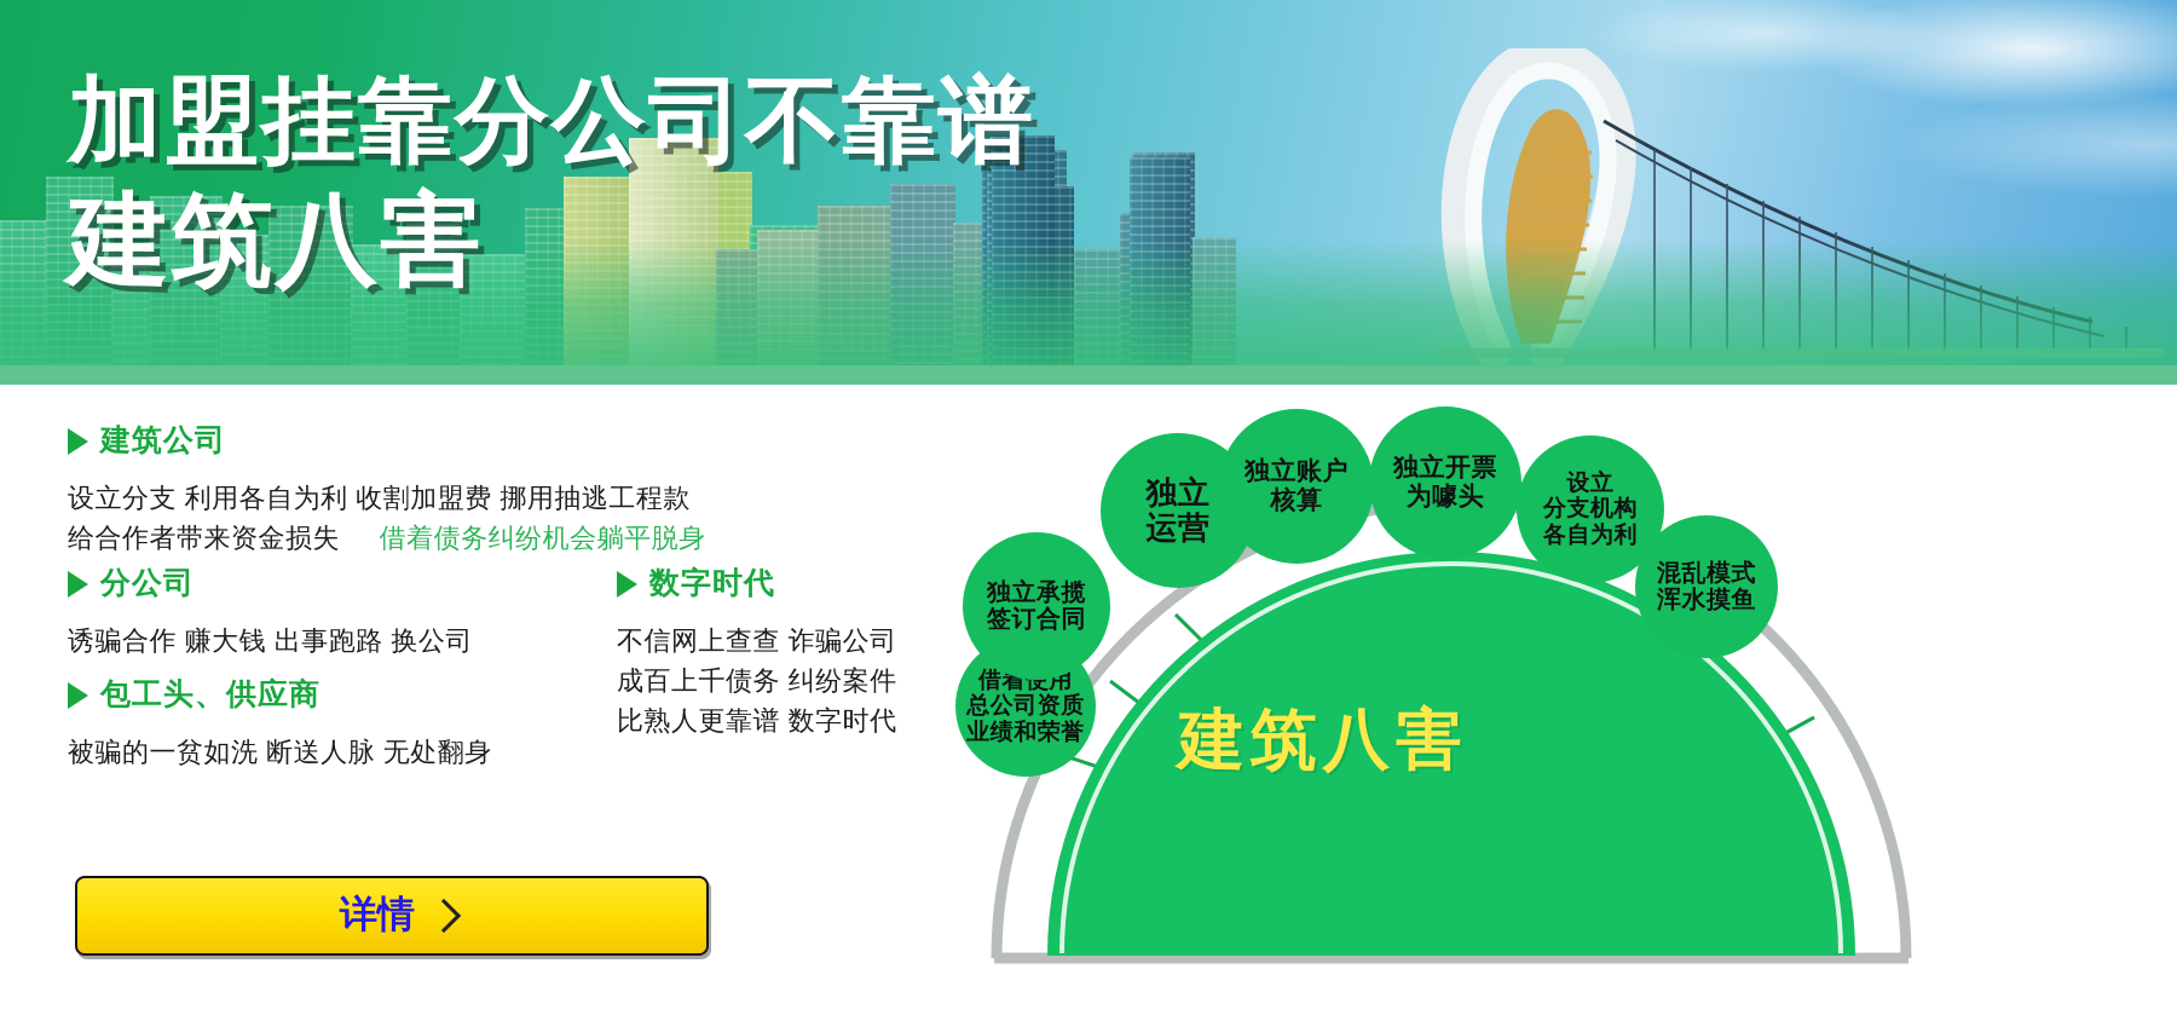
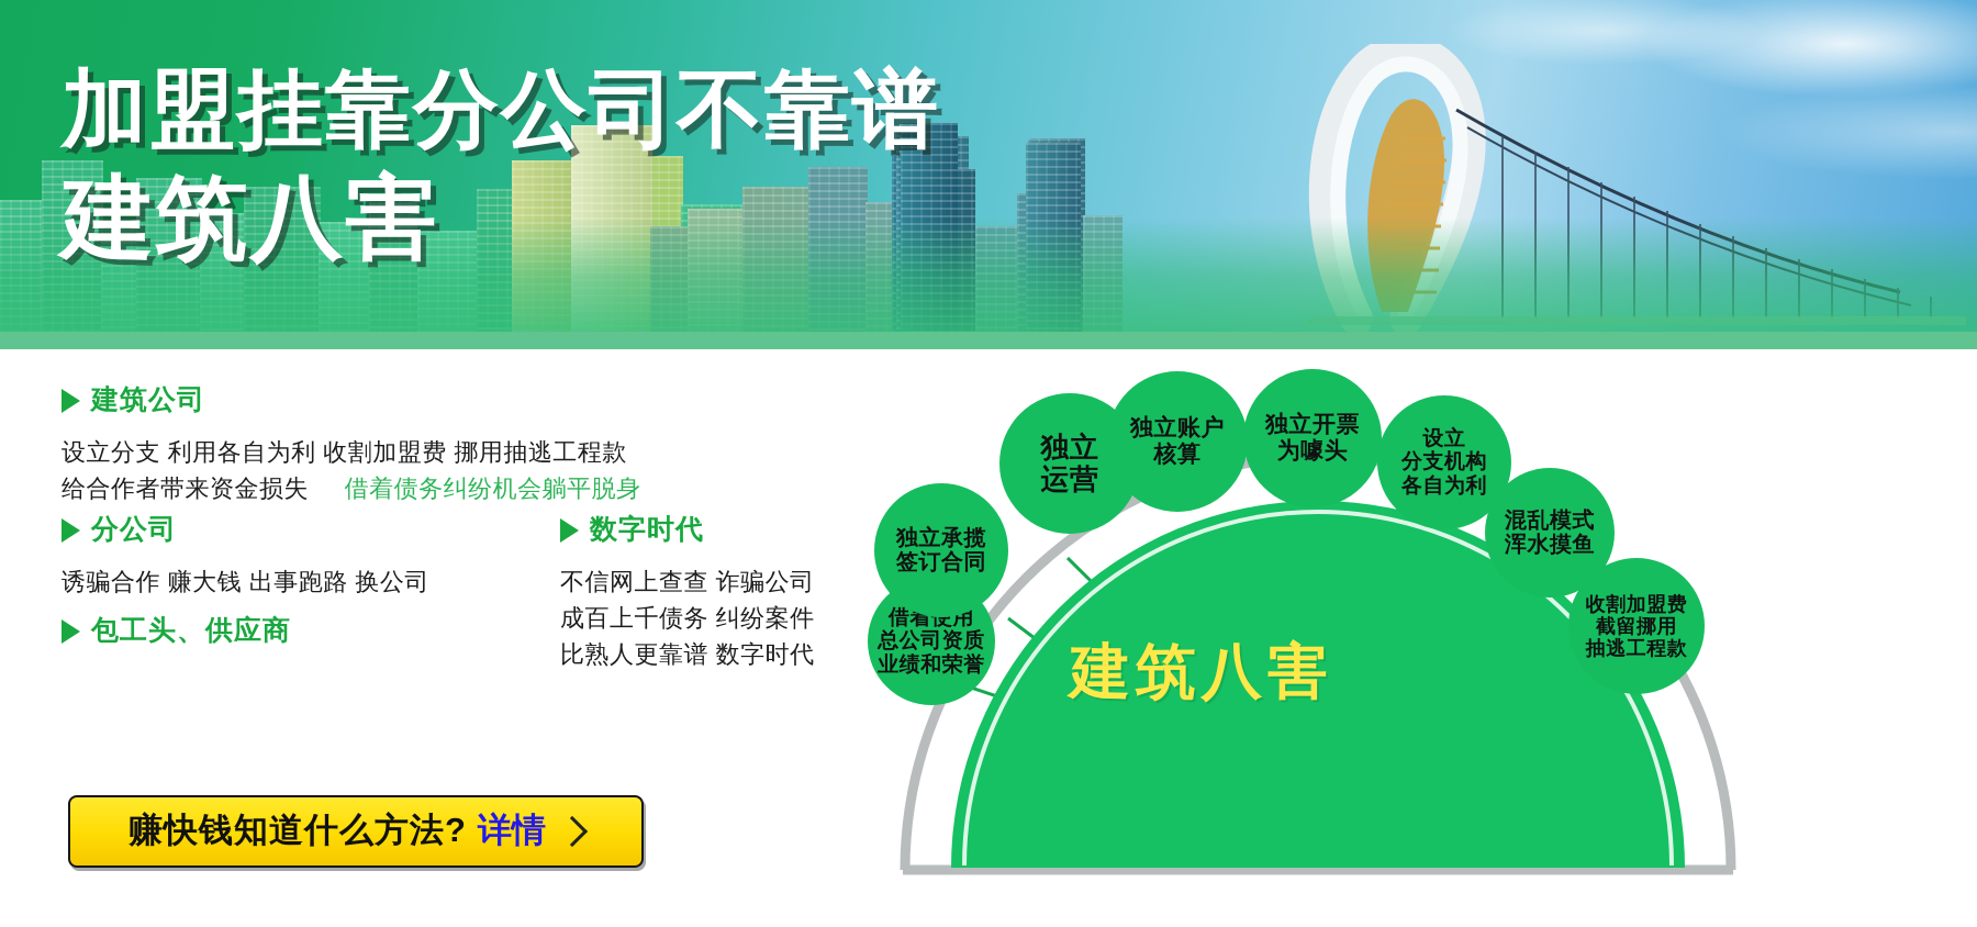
  加盟挂靠分公司不靠谱
  建筑八害
  建筑公司
  设立分支 利用各自为利 收割加盟费 挪用抽逃工程款
  给合作者带来资金损失 借着债务纠纷机会躺平脱身
  分公司
  诱骗合作 赚大钱 出事跑路 换公司
  包工头、供应商
- 被骗的一贫如洗 断送人脉 无处翻身
  数字时代
  不信网上查查 诈骗公司
  成百上千债务 纠纷案件
  比熟人更靠谱 数字时代
+ 赚快钱知道什么方法?
  详情
  建筑八害
  借着使用
  总公司资质
  业绩和荣誉
  独立承揽
  签订合同
  独立
  运营
  独立账户
  核算
  独立开票
  为噱头
  设立
  分支机构
  各自为利
  混乱模式
  浑水摸鱼
+ 收割加盟费
+ 截留挪用
+ 抽逃工程款
